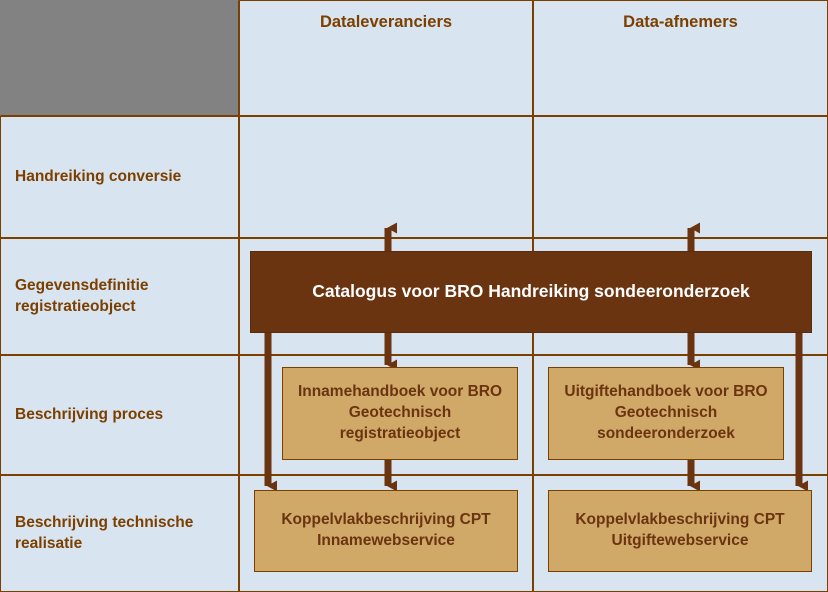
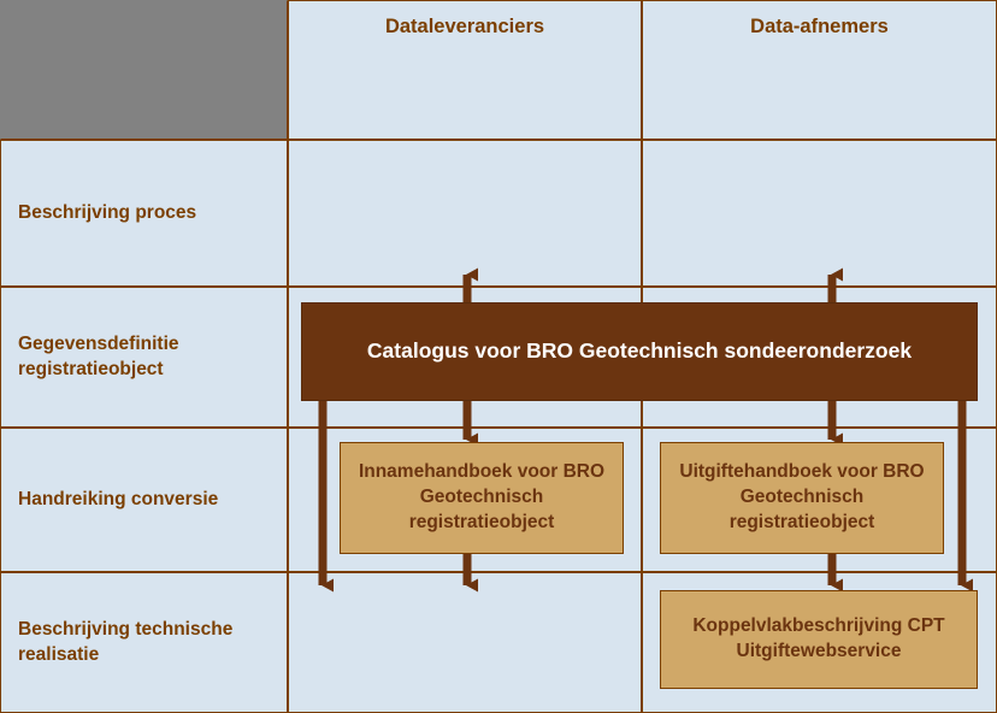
  Dataleveranciers
  Data-afnemers
- Handreiking conversie
+ Beschrijving proces
  Gegevensdefinitie registratieobject
- Beschrijving proces
+ Handreiking conversie
  Beschrijving technische realisatie
- Catalogus voor BRO Handreiking sondeeronderzoek
+ Catalogus voor BRO Geotechnisch sondeeronderzoek
  Innamehandboek voor BRO Geotechnisch registratieobject
- Uitgiftehandboek voor BRO Geotechnisch sondeeronderzoek
+ Uitgiftehandboek voor BRO Geotechnisch registratieobject
- Koppelvlakbeschrijving CPT Innamewebservice
  Koppelvlakbeschrijving CPT Uitgiftewebservice
